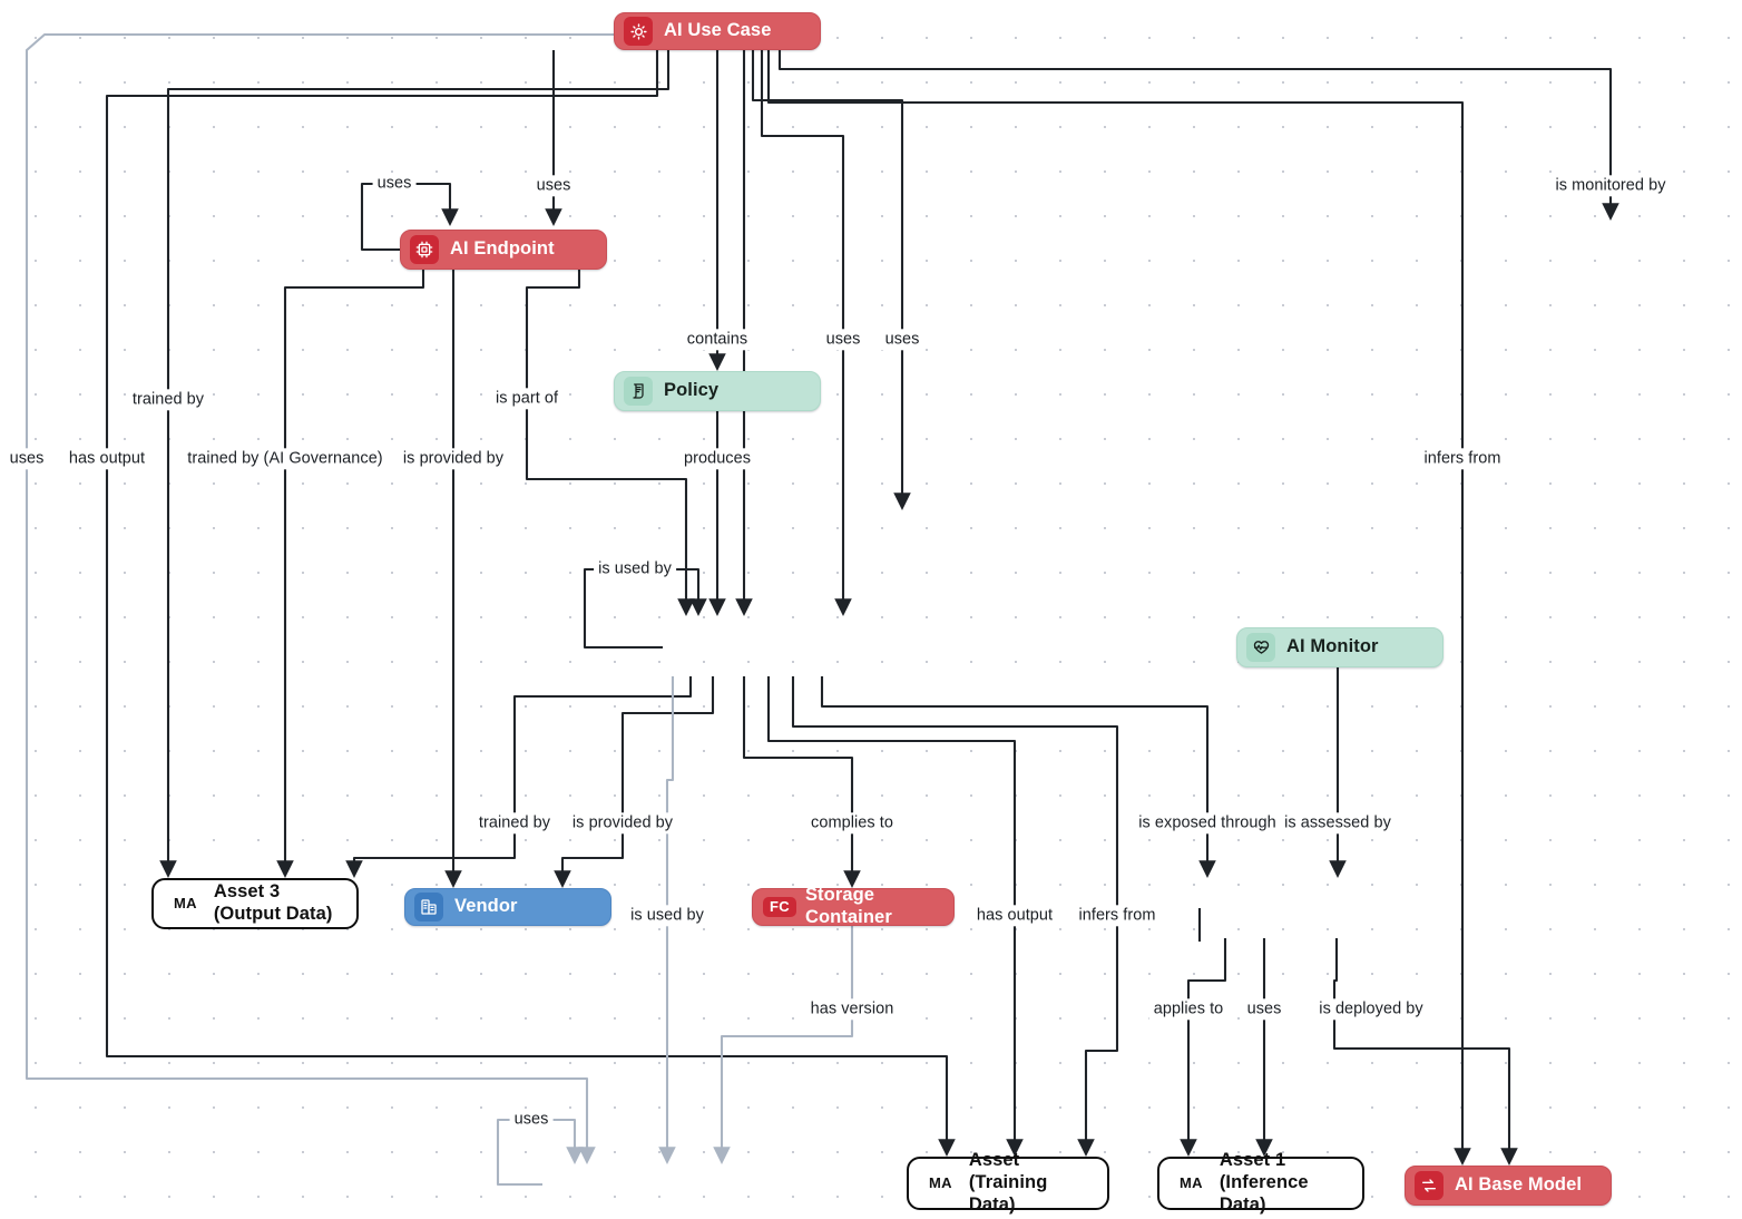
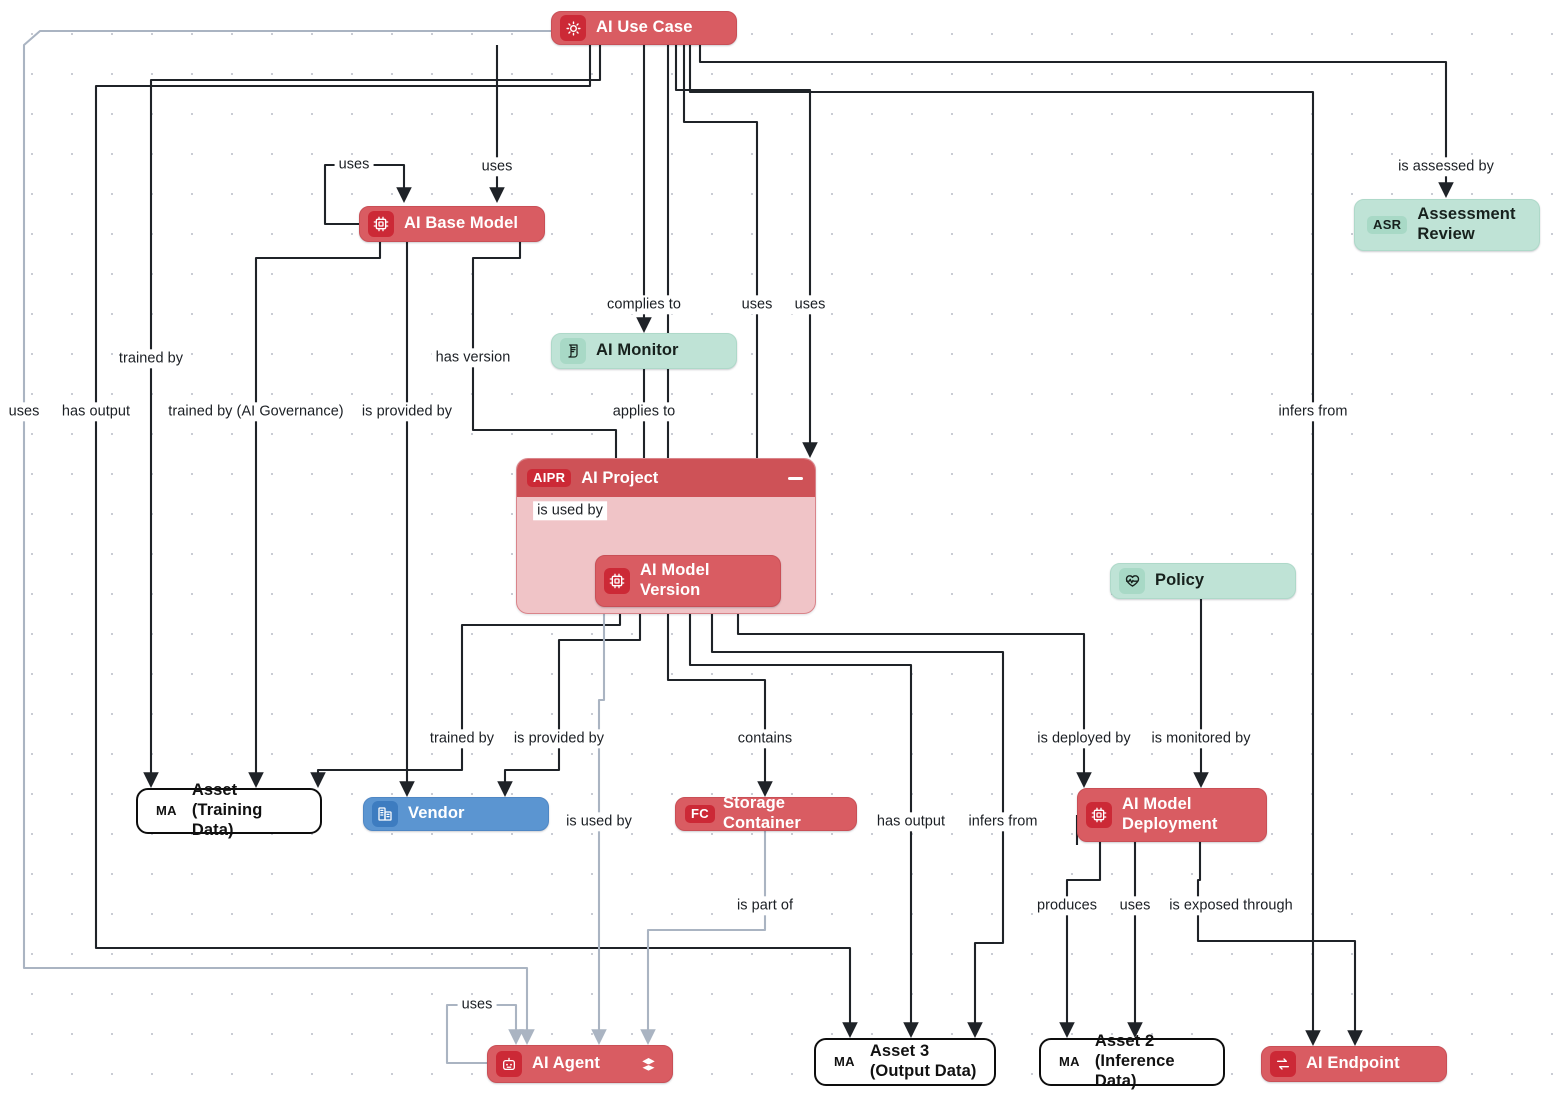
+ AIPR
+ AI Project
  AI Use Case
- AI Endpoint
+ AI Base Model
+ ASR
+ Assessment Review
- Policy
+ AI Monitor
+ AI Model Version
- AI Monitor
+ Policy
  MA
- Asset 3 (Output Data)
+ Asset (Training Data)
  Vendor
  FC
  Storage Container
+ AI Model Deployment
+ AI Agent
  MA
- Asset (Training Data)
+ Asset 3 (Output Data)
  MA
- Asset 1 (Inference Data)
+ Asset 2 (Inference Data)
- AI Base Model
+ AI Endpoint
  uses
  uses
- is monitored by
+ is assessed by
- contains
+ complies to
  uses
  uses
  trained by
- is part of
+ has version
  uses
  has output
  trained by (AI Governance)
  is provided by
- produces
+ applies to
  infers from
  is used by
  trained by
  is provided by
- complies to
+ contains
- is exposed through
+ is deployed by
- is assessed by
+ is monitored by
  is used by
  has output
  infers from
- has version
+ is part of
- applies to
+ produces
  uses
- is deployed by
+ is exposed through
  uses
